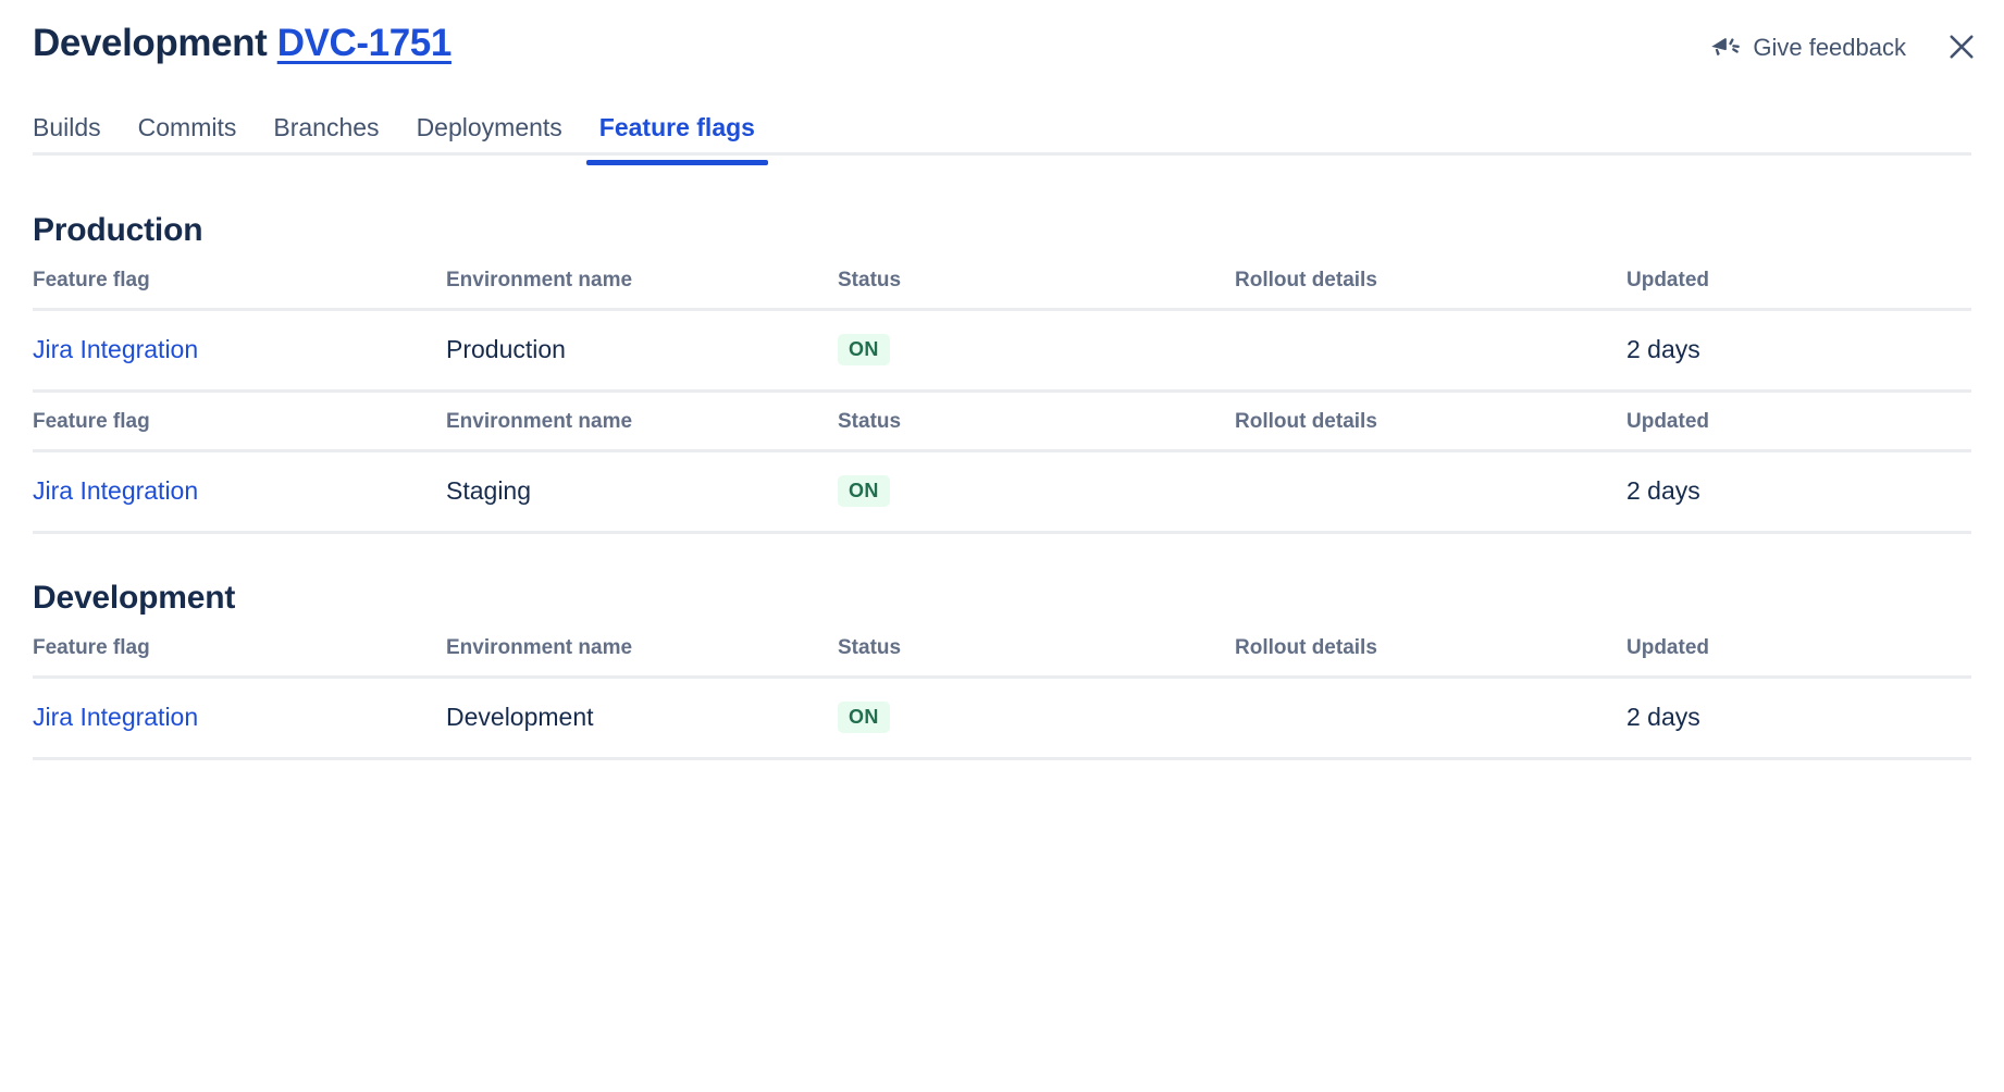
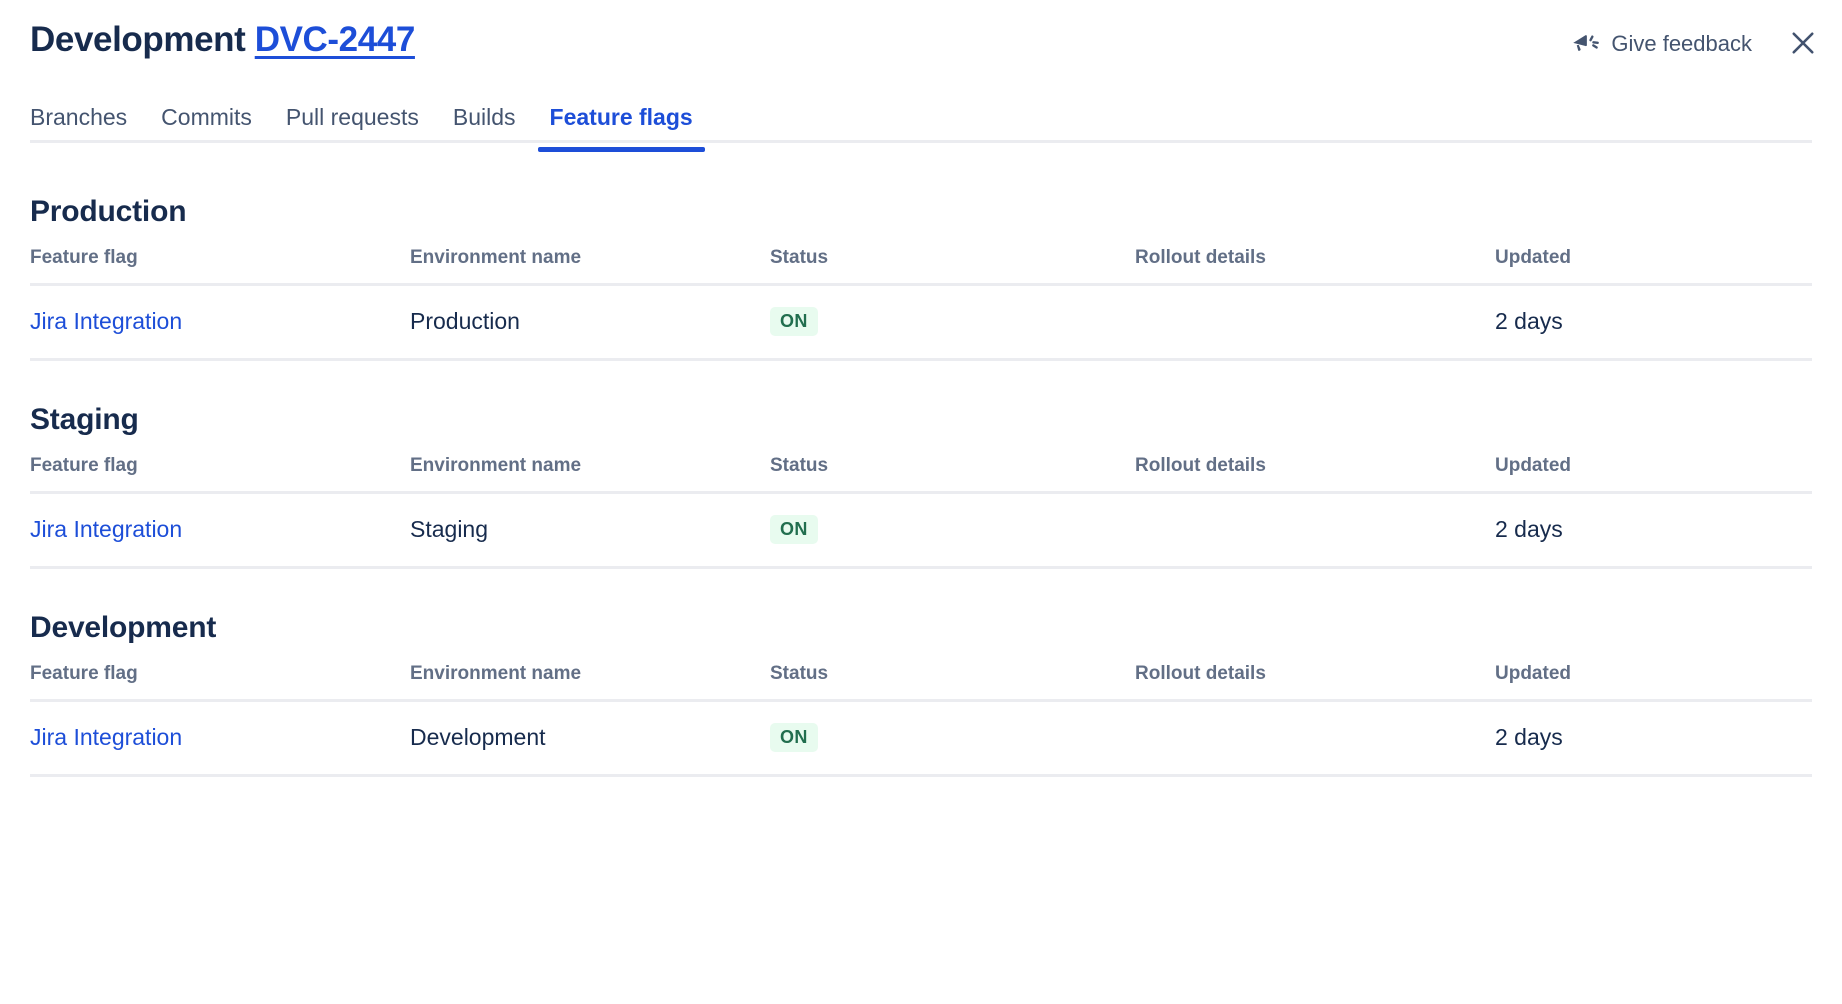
- Development DVC-1751
+ Development DVC-2447
  Give feedback
- Builds
+ Branches
  Commits
+ Pull requests
- Branches
+ Builds
- Deployments
  Feature flags
  Production
  Feature flag	Environment name	Status	Rollout details	Updated
  Jira Integration	Production	ON		2 days
+ Staging
  Feature flag	Environment name	Status	Rollout details	Updated
  Jira Integration	Staging	ON		2 days
  Development
  Feature flag	Environment name	Status	Rollout details	Updated
  Jira Integration	Development	ON		2 days
